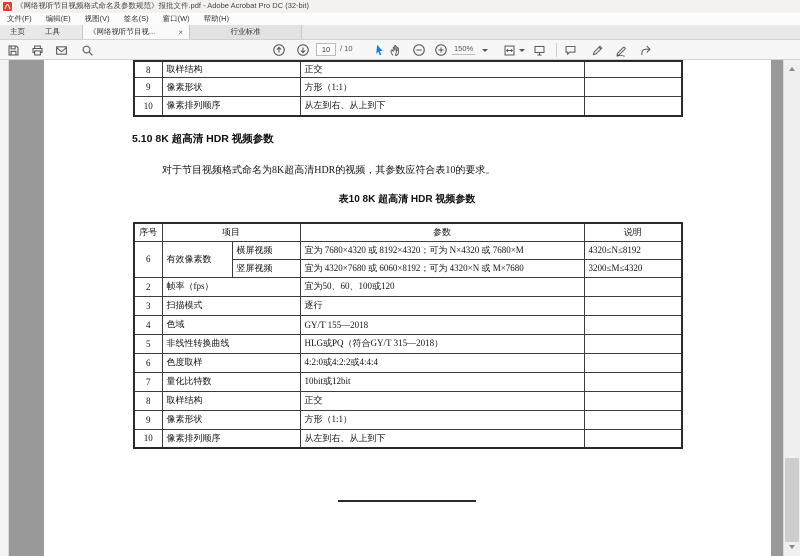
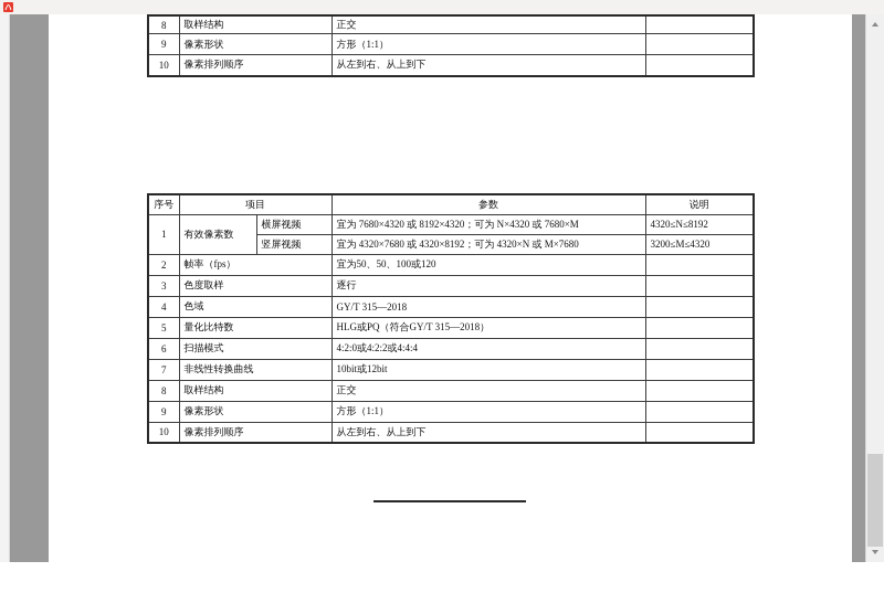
- 《网络视听节目视频格式命名及参数规范》报批文件.pdf - Adobe Acrobat Pro DC (32-bit)
- 文件(F)
- 编辑(E)
- 视图(V)
- 签名(S)
- 窗口(W)
- 帮助(H)
- 主页
- 工具
- 《网络视听节目视...
- ×
- 行业标准
- 10
- / 10
- 150%
  8	取样结构	正交
  9	像素形状	方形（1:1）
  10	像素排列顺序	从左到右、从上到下
- 5.10 8K 超高清 HDR 视频参数
- 对于节目视频格式命名为8K超高清HDR的视频，其参数应符合表10的要求。
- 表10 8K 超高清 HDR 视频参数
  序号	项目	参数	说明
- 6	有效像素数	横屏视频	宜为 7680×4320 或 8192×4320；可为 N×4320 或 7680×M	4320≤N≤8192
+ 1	有效像素数	横屏视频	宜为 7680×4320 或 8192×4320；可为 N×4320 或 7680×M	4320≤N≤8192
- 竖屏视频	宜为 4320×7680 或 6060×8192；可为 4320×N 或 M×7680	3200≤M≤4320
+ 竖屏视频	宜为 4320×7680 或 4320×8192；可为 4320×N 或 M×7680	3200≤M≤4320
- 2	帧率（fps）	宜为50、60、100或120
+ 2	帧率（fps）	宜为50、50、100或120
- 3	扫描模式	逐行
+ 3	色度取样	逐行
- 4	色域	GY/T 155—2018
+ 4	色域	GY/T 315—2018
- 5	非线性转换曲线	HLG或PQ（符合GY/T 315—2018）
+ 5	量化比特数	HLG或PQ（符合GY/T 315—2018）
- 6	色度取样	4:2:0或4:2:2或4:4:4
+ 6	扫描模式	4:2:0或4:2:2或4:4:4
- 7	量化比特数	10bit或12bit
+ 7	非线性转换曲线	10bit或12bit
  8	取样结构	正交
  9	像素形状	方形（1:1）
  10	像素排列顺序	从左到右、从上到下
